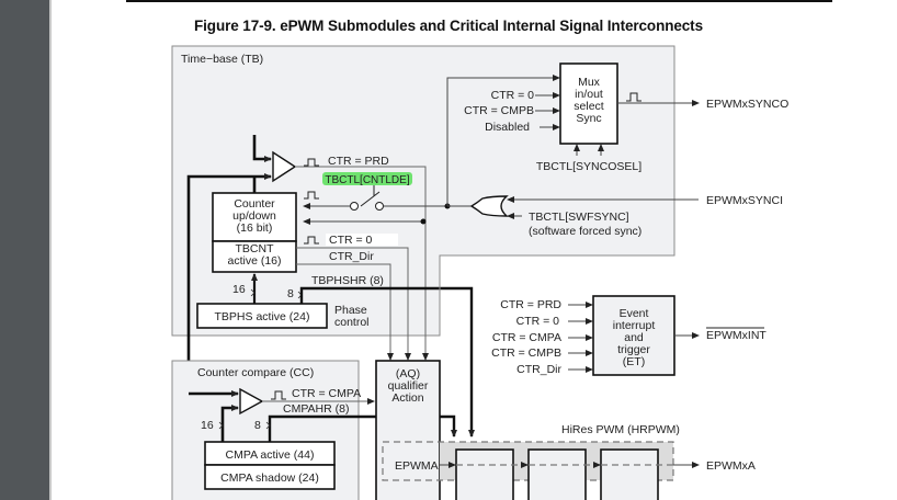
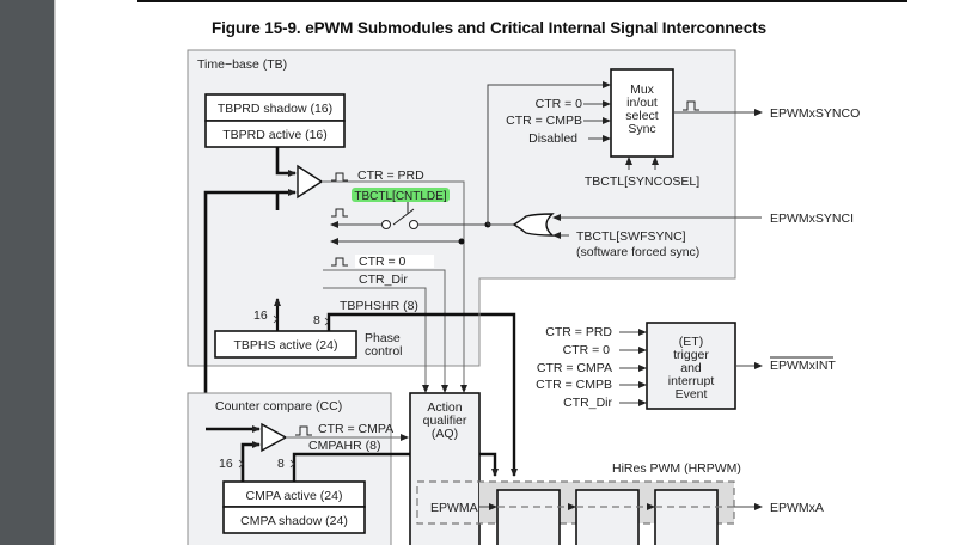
- Figure 17-9. ePWM Submodules and Critical Internal Signal Interconnects
+ Figure 15-9. ePWM Submodules and Critical Internal Signal Interconnects
  Time−base (TB)
+ TBPRD shadow (16)
+ TBPRD active (16)
  CTR = PRD
  TBCTL[CNTLDE]
- Counter
- up/down
- (16 bit)
- TBCNT
- active (16)
  CTR = 0
  CTR_Dir
  16
  8
  TBPHS active (24)
  Phase
  control
  TBPHSHR (8)
  Mux
  in/out
  select
  Sync
  CTR = 0
  CTR = CMPB
  Disabled
  TBCTL[SYNCOSEL]
  EPWMxSYNCO
  EPWMxSYNCI
  TBCTL[SWFSYNC]
  (software forced sync)
- Event
+ (ET)
- interrupt
+ trigger
  and
- trigger
+ interrupt
- (ET)
+ Event
  CTR = PRD
  CTR = 0
  CTR = CMPA
  CTR = CMPB
  CTR_Dir
  EPWMxINT
  Counter compare (CC)
  CTR = CMPA
  CMPAHR (8)
  16
  8
- CMPA active (44)
+ CMPA active (24)
  CMPA shadow (24)
- (AQ)
+ Action
  qualifier
- Action
+ (AQ)
  HiRes PWM (HRPWM)
  EPWMA
  EPWMxA
